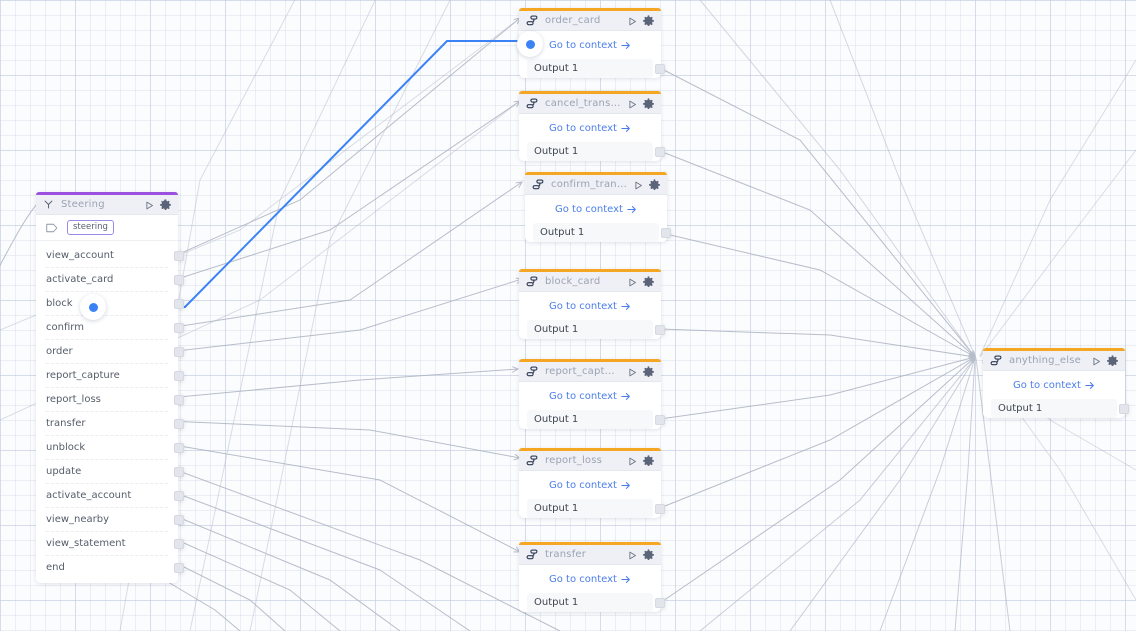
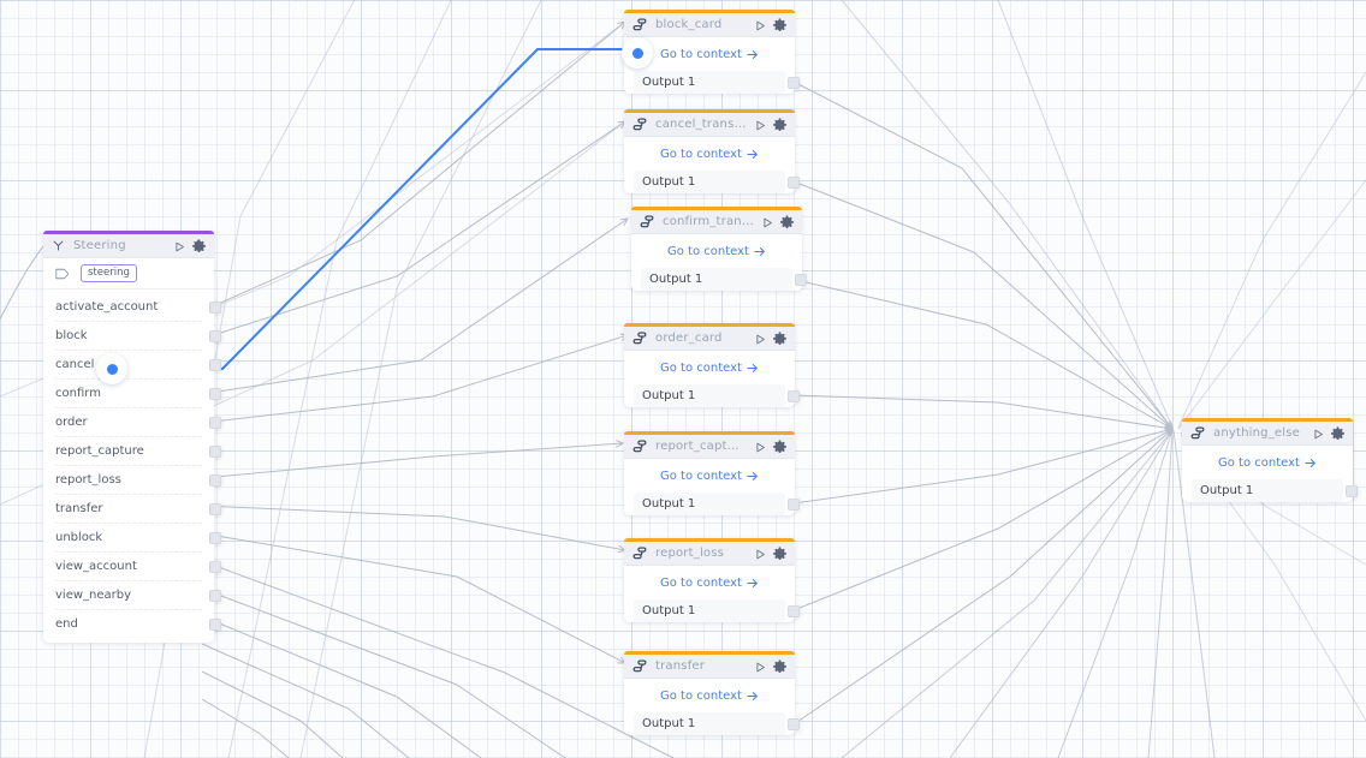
  Steering
  steering
- view_account
+ activate_account
- activate_card
  block
+ cancel
  confirm
  order
  report_capture
  report_loss
  transfer
  unblock
- update
- activate_account
+ view_account
  view_nearby
- view_statement
  end
- order_card
+ block_card
  Go to context
  Output 1
  cancel_transfe
  Go to context
  Output 1
  confirm_transf
  Go to context
  Output 1
- block_card
+ order_card
  Go to context
  Output 1
  report_capture
  Go to context
  Output 1
  report_loss
  Go to context
  Output 1
  transfer
  Go to context
  Output 1
  anything_else
  Go to context
  Output 1
